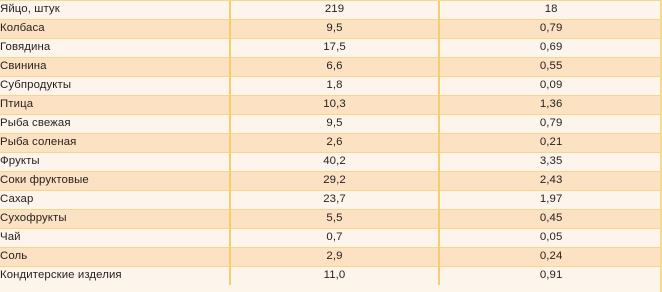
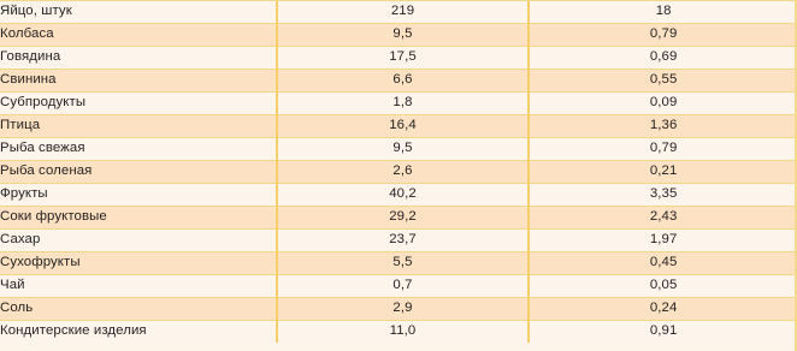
  Яйцо, штук	219	18
  Колбаса	9,5	0,79
  Говядина	17,5	0,69
  Свинина	6,6	0,55
  Субпродукты	1,8	0,09
- Птица	10,3	1,36
+ Птица	16,4	1,36
  Рыба свежая	9,5	0,79
  Рыба соленая	2,6	0,21
  Фрукты	40,2	3,35
  Соки фруктовые	29,2	2,43
  Сахар	23,7	1,97
  Сухофрукты	5,5	0,45
  Чай	0,7	0,05
  Соль	2,9	0,24
  Кондитерские изделия	11,0	0,91
